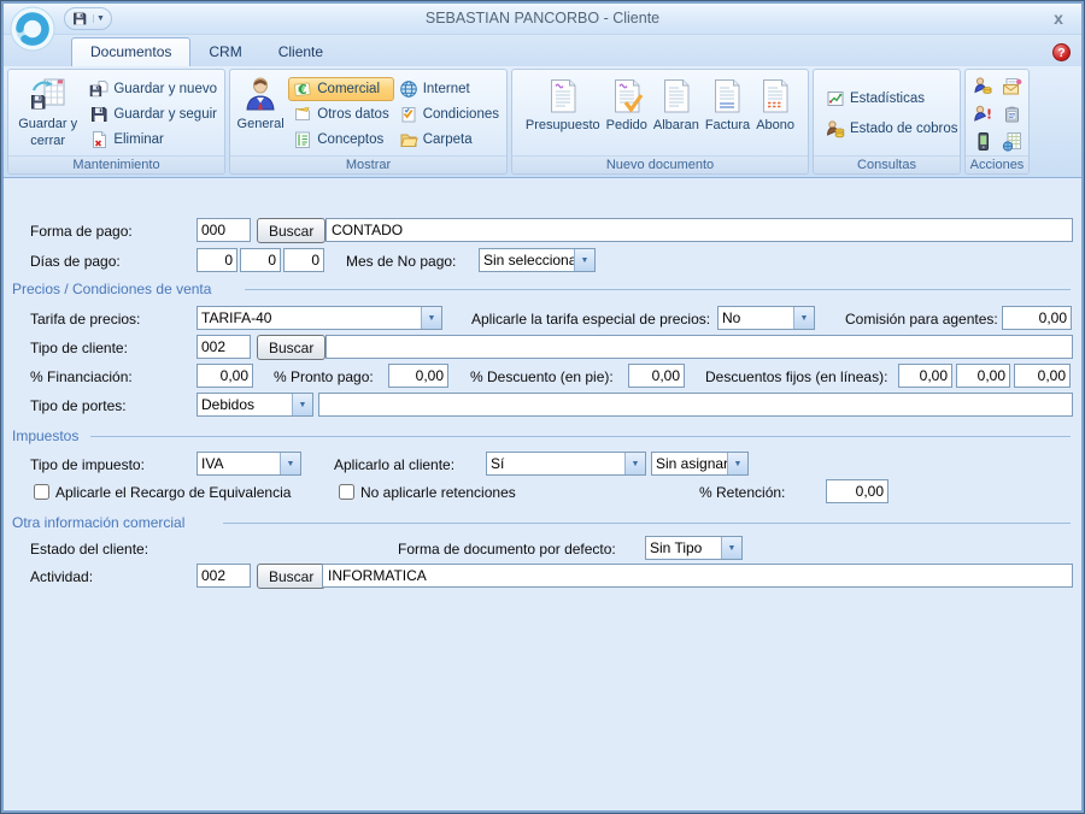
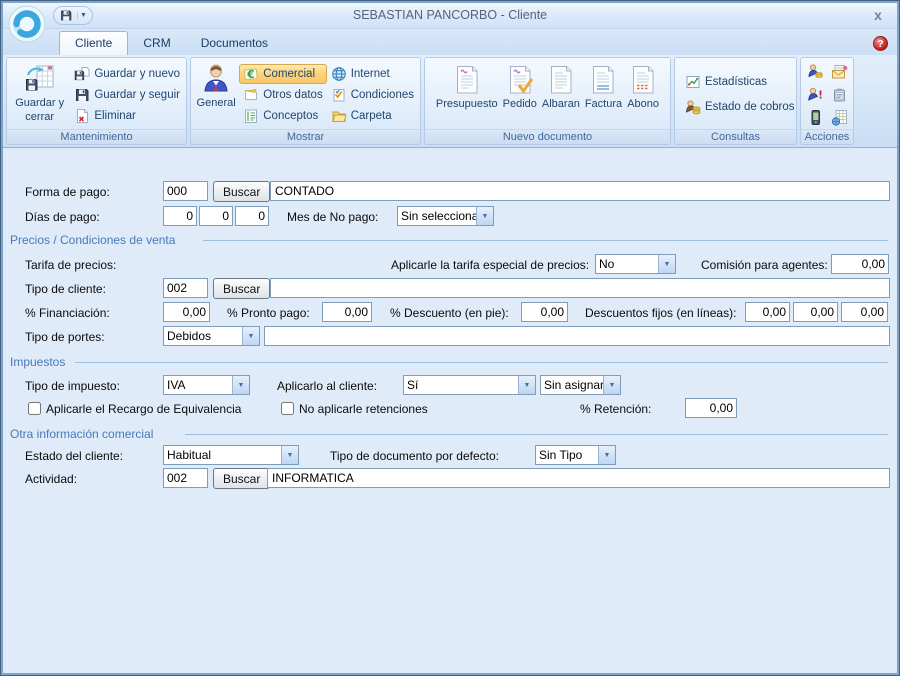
  SEBASTIAN PANCORBO - Cliente
  x
- Documentos
+ Cliente
  CRM
- Cliente
+ Documentos
  ?
  Guardar y
  cerrar
  Guardar y nuevo
  Guardar y seguir
  Eliminar
  Mantenimiento
  General
  €
  Comercial
  Otros datos
  Conceptos
  Internet
  Condiciones
  Carpeta
  Mostrar
  Presupuesto
  Pedido
  Albaran
  Factura
  Abono
  Nuevo documento
  Estadísticas
  Estado de cobros
  Consultas
  !
  Acciones
  Forma de pago:
  000
  Buscar
  CONTADO
  Días de pago:
  0
  0
  0
  Mes de No pago:
  Sin seleccion
  Precios / Condiciones de venta
  Tarifa de precios:
- TARIFA-40
  Aplicarle la tarifa especial de precios:
  No
  Comisión para agentes:
  0,00
  Tipo de cliente:
  002
  Buscar
  % Financiación:
  0,00
  % Pronto pago:
  0,00
  % Descuento (en pie):
  0,00
  Descuentos fijos (en líneas):
  0,00
  0,00
  0,00
  Tipo de portes:
  Debidos
  Impuestos
  Tipo de impuesto:
  IVA
  Aplicarlo al cliente:
  Sí
  Sin asigna
  Aplicarle el Recargo de Equivalencia
  No aplicarle retenciones
  % Retención:
  0,00
  Otra información comercial
  Estado del cliente:
+ Habitual
- Forma de documento por defecto:
+ Tipo de documento por defecto:
  Sin Tipo
  Actividad:
  002
  Buscar
  INFORMATICA
